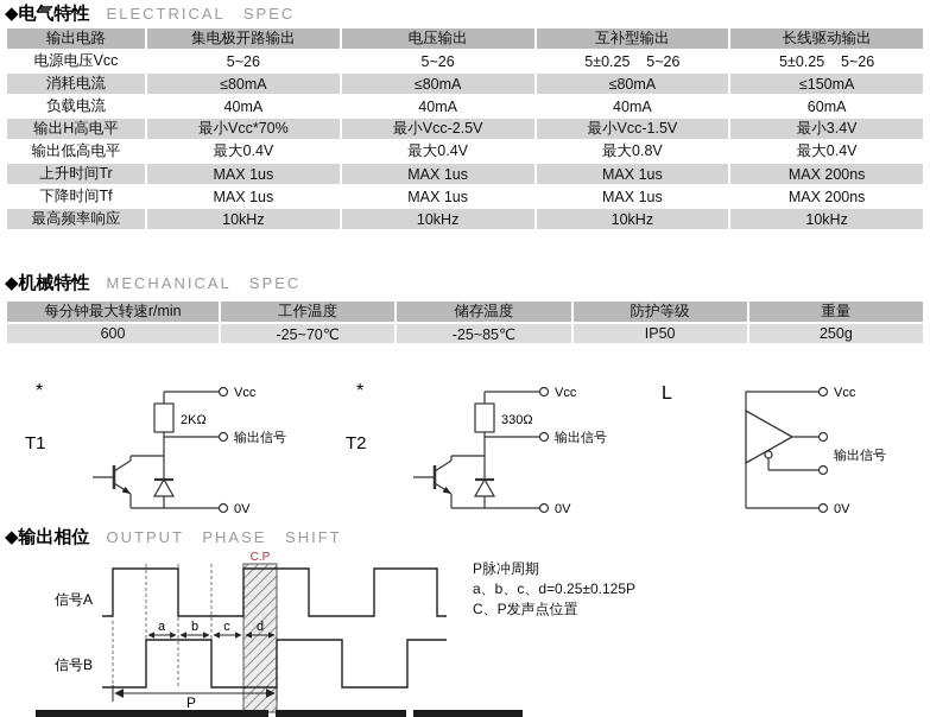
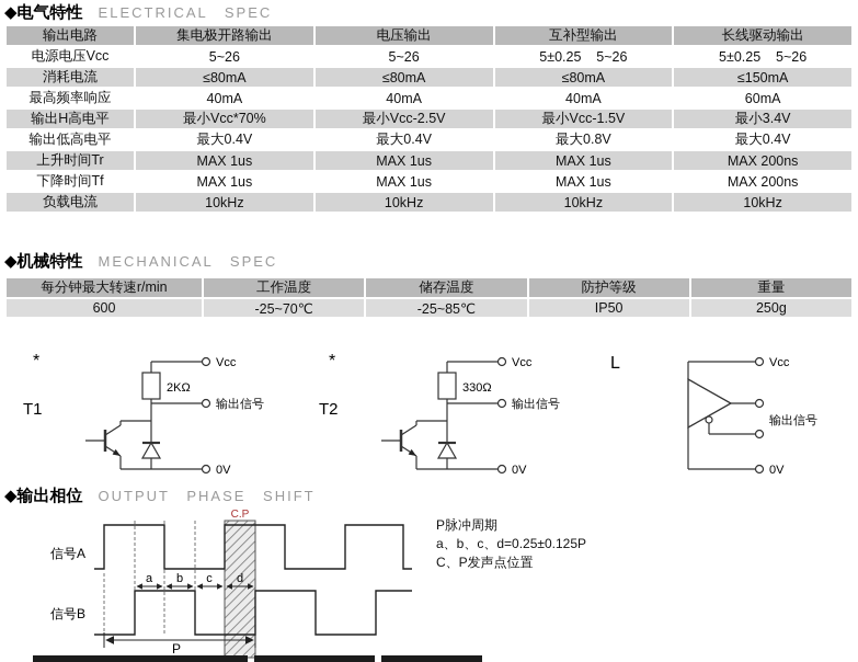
  ◆电气特性
  ELECTRICAL SPEC
  输出电路	集电极开路输出	电压输出	互补型输出	长线驱动输出
  电源电压Vcc	5~26	5~26	5±0.25 5~26	5±0.25 5~26
  消耗电流	≤80mA	≤80mA	≤80mA	≤150mA
- 负载电流	40mA	40mA	40mA	60mA
+ 最高频率响应	40mA	40mA	40mA	60mA
  输出H高电平	最小Vcc*70%	最小Vcc-2.5V	最小Vcc-1.5V	最小3.4V
  输出低高电平	最大0.4V	最大0.4V	最大0.8V	最大0.4V
  上升时间Tr	MAX 1us	MAX 1us	MAX 1us	MAX 200ns
  下降时间Tf	MAX 1us	MAX 1us	MAX 1us	MAX 200ns
- 最高频率响应	10kHz	10kHz	10kHz	10kHz
+ 负载电流	10kHz	10kHz	10kHz	10kHz
  ◆机械特性
  MECHANICAL SPEC
  每分钟最大转速r/min	工作温度	储存温度	防护等级	重量
  600	-25~70℃	-25~85℃	IP50	250g
  *
  T1
  2KΩ
  Vcc
  输出信号
  0V
  *
  T2
  330Ω
  Vcc
  输出信号
  0V
  L
  Vcc
  输出信号
  0V
  ◆输出相位
  OUTPUT PHASE SHIFT
  信号A
  信号B
  C.P
  a
  b
  c
  d
  P
  P脉冲周期
  a、b、c、d=0.25±0.125P
  C、P发声点位置
